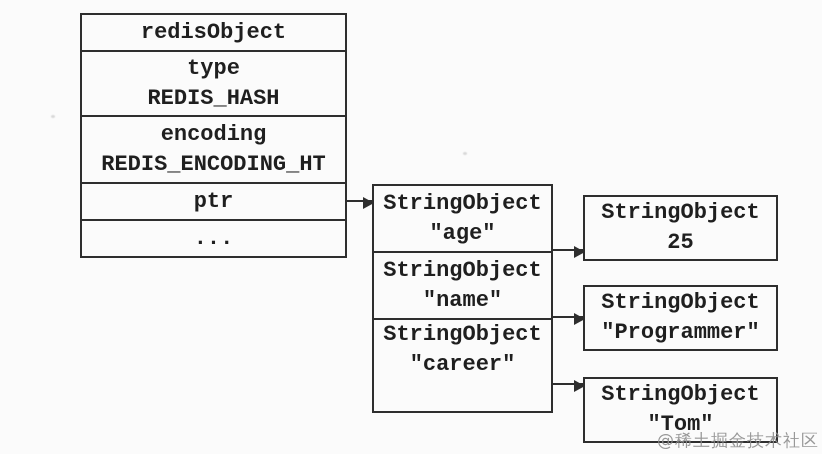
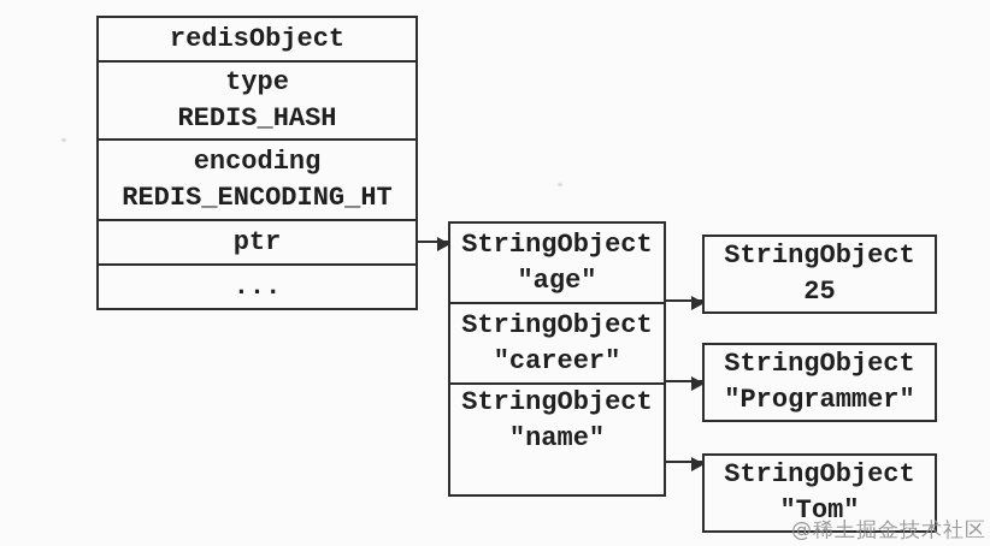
  redisObject
  type
  REDIS_HASH
  encoding
  REDIS_ENCODING_HT
  ptr
  ...
  StringObject
  "age"
  StringObject
- "name"
+ "career"
  StringObject
- "career"
+ "name"
  StringObject
  25
  StringObject
  "Programmer"
  StringObject
  "Tom"
  @稀土掘金技术社区
